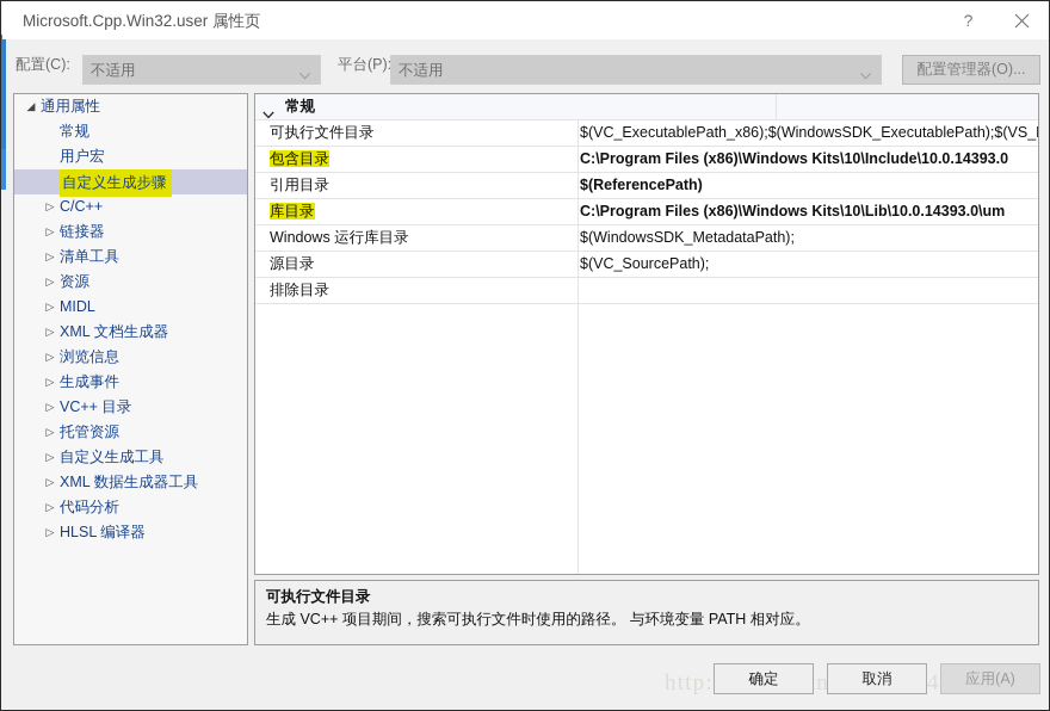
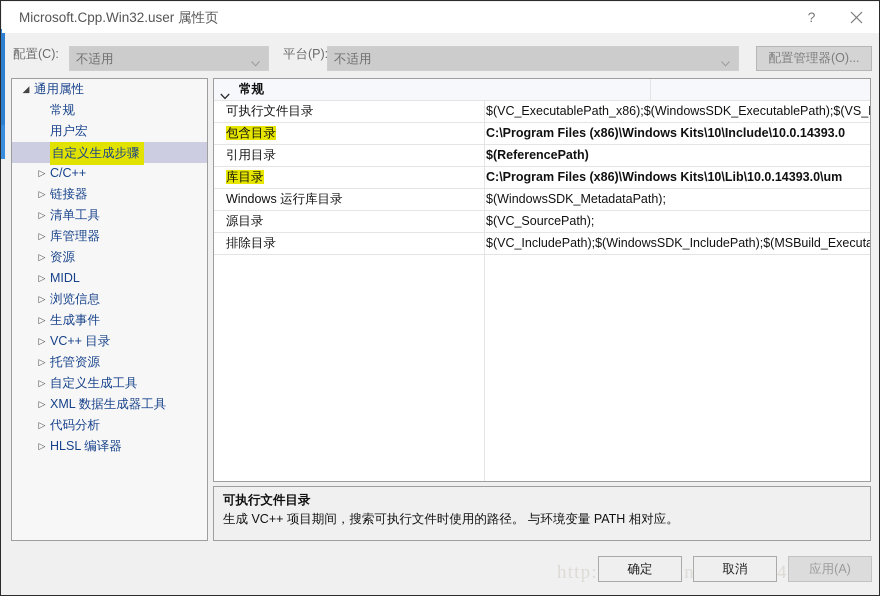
  Microsoft.Cpp.Win32.user 属性页
  ?
  配置(C):
  平台(P)
  不适用
  不适用
  配置管理器(O)...
  ◢ 通用属性
  常规
  用户宏
  自定义生成步骤
  ▷ C/C++
  ▷ 链接器
  ▷ 清单工具
+ ▷ 库管理器
  ▷ 资源
  ▷ MIDL
- ▷ XML 文档生成器
  ▷ 浏览信息
  ▷ 生成事件
  ▷ VC++ 目录
  ▷ 托管资源
  ▷ 自定义生成工具
  ▷ XML 数据生成器工具
  ▷ 代码分析
  ▷ HLSL 编译器
  常规
  可执行文件目录
  $(VC_ExecutablePath_x86);$(WindowsSDK_ExecutablePath);$(VS_
  包含目录
  C:\Program Files (x86)\Windows Kits\10\Include\10.0.14393.0
  引用目录
  $(ReferencePath)
  库目录
  C:\Program Files (x86)\Windows Kits\10\Lib\10.0.14393.0\um
  Windows 运行库目录
  $(WindowsSDK_MetadataPath);
  源目录
  $(VC_SourcePath);
  排除目录
+ $(VC_IncludePath);$(WindowsSDK_IncludePath);$(MSBuild_Executa
  可执行文件目录
  生成 VC++ 项目期间，搜索可执行文件时使用的路径。 与环境变量 PATH 相对应。
  确定
  取消
  应用(A)
